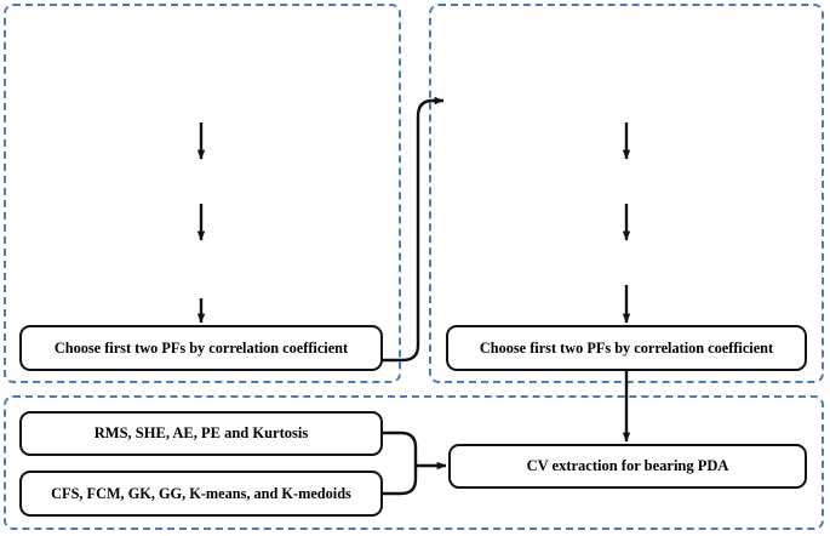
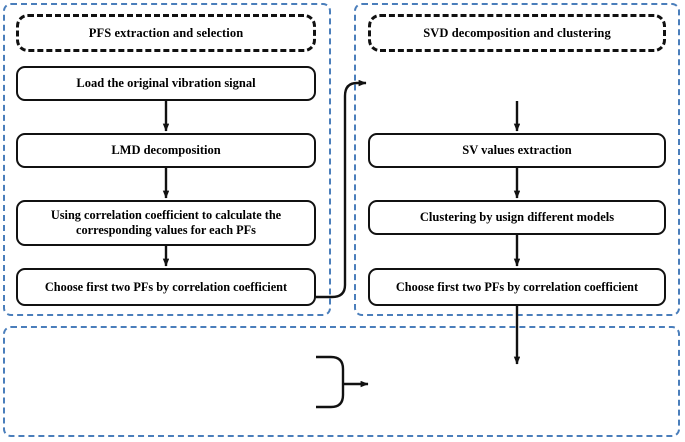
+ PFS extraction and selection
+ Load the original vibration signal
+ LMD decomposition
+ Using correlation coefficient to calculate the corresponding values for each PFs
  Choose first two PFs by correlation coefficient
+ SVD decomposition and clustering
+ SV values extraction
+ Clustering by usign different models
  Choose first two PFs by correlation coefficient
- RMS, SHE, AE, PE and Kurtosis
- CFS, FCM, GK, GG, K-means, and K-medoids
- CV extraction for bearing PDA
